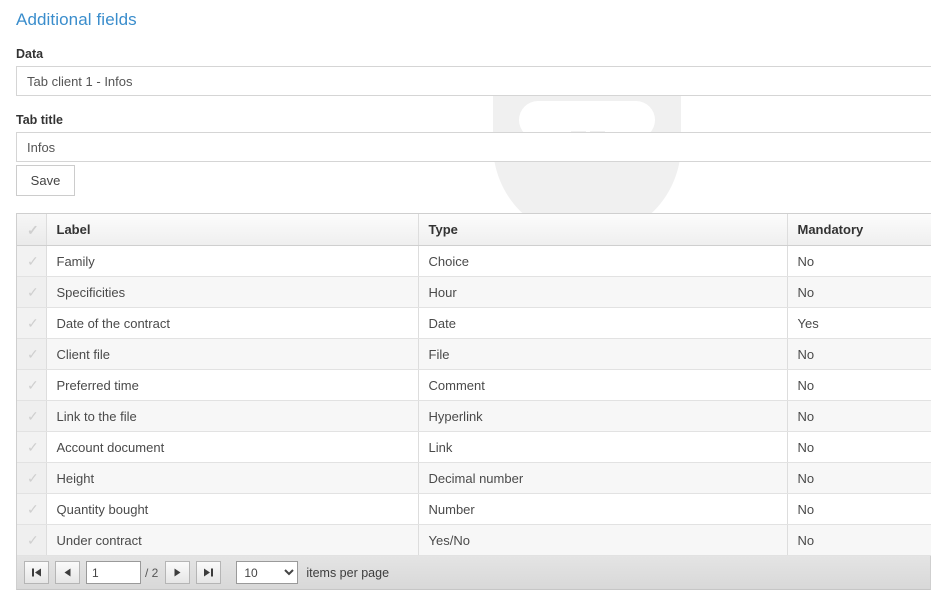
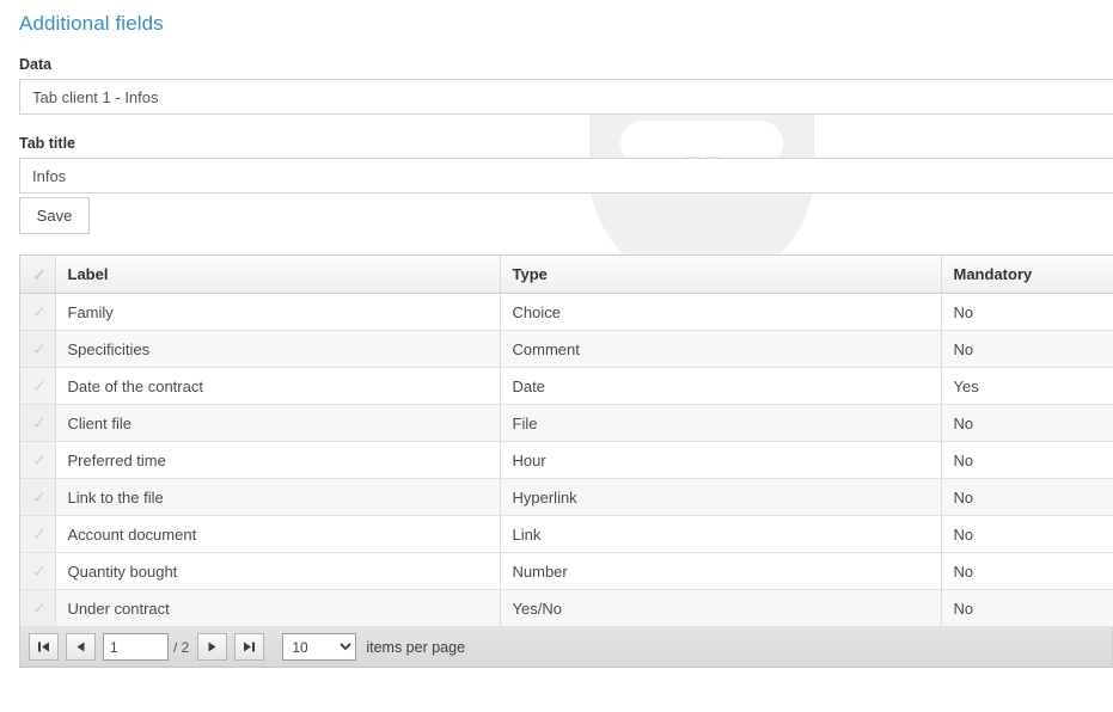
  Additional fields
  Data
  Tab client 1 - Infos
  Tab title
  Infos
  Save
  ✓	Label	Type	Mandatory
  ✓	Family	Choice	No
- ✓	Specificities	Hour	No
+ ✓	Specificities	Comment	No
  ✓	Date of the contract	Date	Yes
  ✓	Client file	File	No
- ✓	Preferred time	Comment	No
+ ✓	Preferred time	Hour	No
  ✓	Link to the file	Hyperlink	No
  ✓	Account document	Link	No
- ✓	Height	Decimal number	No
  ✓	Quantity bought	Number	No
  ✓	Under contract	Yes/No	No
  1
  / 2
  10
  items per page
